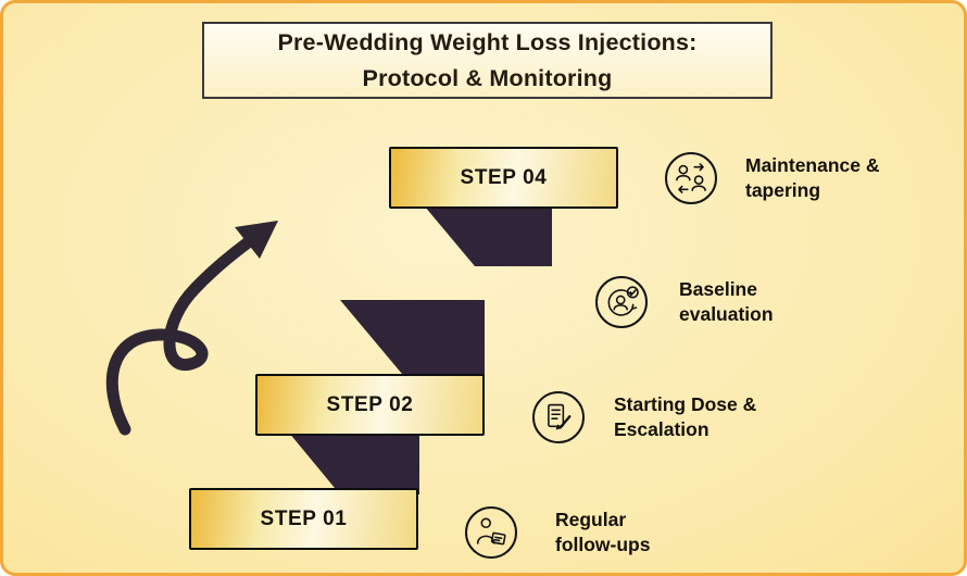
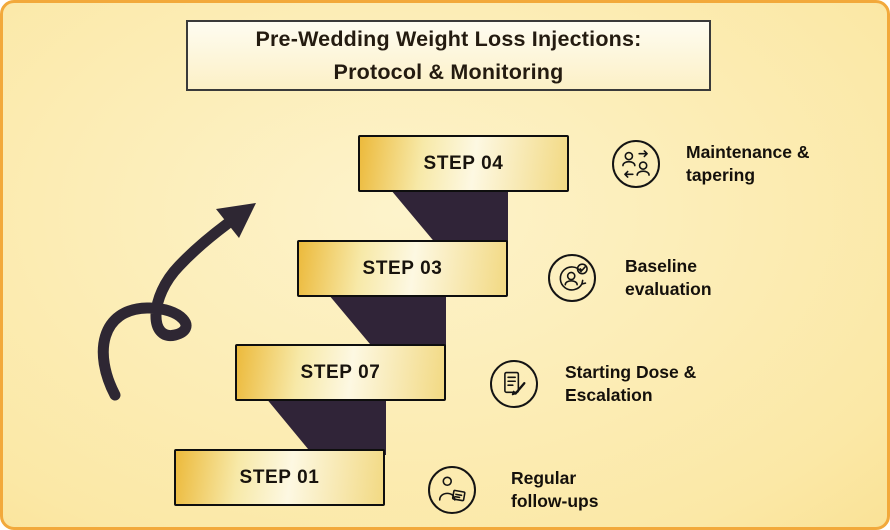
  Pre-Wedding Weight Loss Injections:
  Protocol & Monitoring
  STEP 04
+ STEP 03
- STEP 02
+ STEP 07
  STEP 01
  Maintenance & tapering
  Baseline evaluation
  Starting Dose & Escalation
  Regular follow-ups
